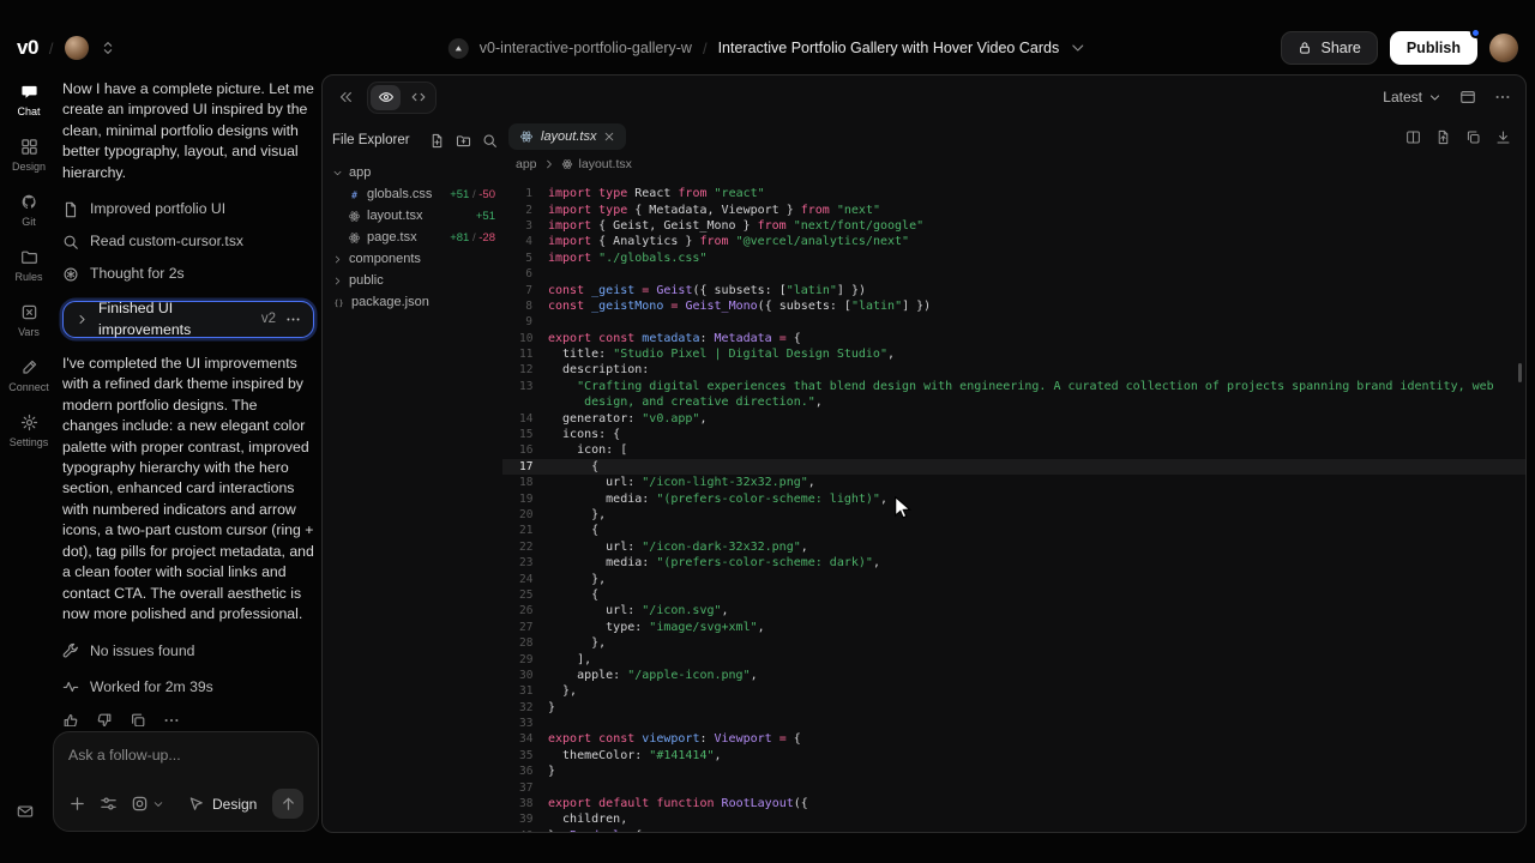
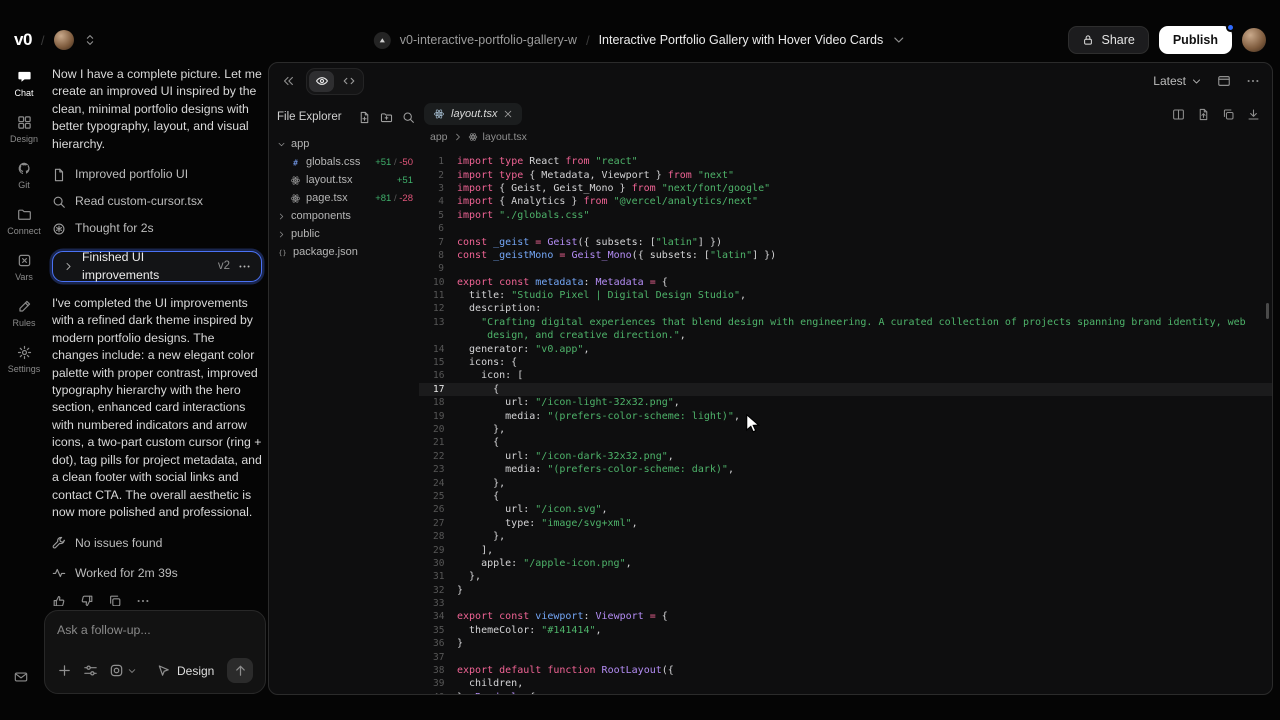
  v0
  /
  v0-interactive-portfolio-gallery-w
  /
  Interactive Portfolio Gallery with Hover Video Cards
  Share
  Publish
  Chat
  Design
  Git
- Rules
+ Connect
  Vars
- Connect
+ Rules
  Settings
  Now I have a complete picture. Let me create an improved UI inspired by the clean, minimal portfolio designs with better typography, layout, and visual hierarchy.
  Improved portfolio UI
  Read custom-cursor.tsx
  Thought for 2s
  Finished UI improvements
  v2
  I've completed the UI improvements with a refined dark theme inspired by modern portfolio designs. The changes include: a new elegant color palette with proper contrast, improved typography hierarchy with the hero section, enhanced card interactions with numbered indicators and arrow icons, a two-part custom cursor (ring + dot), tag pills for project metadata, and a clean footer with social links and contact CTA. The overall aesthetic is now more polished and professional.
  No issues found
  Worked for 2m 39s
  Ask a follow-up...
  Design
  Latest
  File Explorer
  app
  #
  globals.css
  +51 / -50
  layout.tsx
  +51
  page.tsx
  +81 / -28
  components
  public
  package.json
  layout.tsx
  app
  layout.tsx
  1
  import type React from "react"
  2
  import type { Metadata, Viewport } from "next"
  3
  import { Geist, Geist_Mono } from "next/font/google"
  4
  import { Analytics } from "@vercel/analytics/next"
  5
  import "./globals.css"
  6
  7
  const _geist = Geist({ subsets: ["latin"] })
  8
  const _geistMono = Geist_Mono({ subsets: ["latin"] })
  9
  10
  export const metadata: Metadata = {
  11
  title: "Studio Pixel | Digital Design Studio",
  12
  description:
  13
  "Crafting digital experiences that blend design with engineering. A curated collection of projects spanning brand identity, web
  design, and creative direction.",
  14
  generator: "v0.app",
  15
  icons: {
  16
  icon: [
  17
  {
  18
  url: "/icon-light-32x32.png",
  19
  media: "(prefers-color-scheme: light)",
  20
  },
  21
  {
  22
  url: "/icon-dark-32x32.png",
  23
  media: "(prefers-color-scheme: dark)",
  24
  },
  25
  {
  26
  url: "/icon.svg",
  27
  type: "image/svg+xml",
  28
  },
  29
  ],
  30
  apple: "/apple-icon.png",
  31
  },
  32
  }
  33
  34
  export const viewport: Viewport = {
  35
  themeColor: "#141414",
  36
  }
  37
  38
  export default function RootLayout({
  39
  children,
